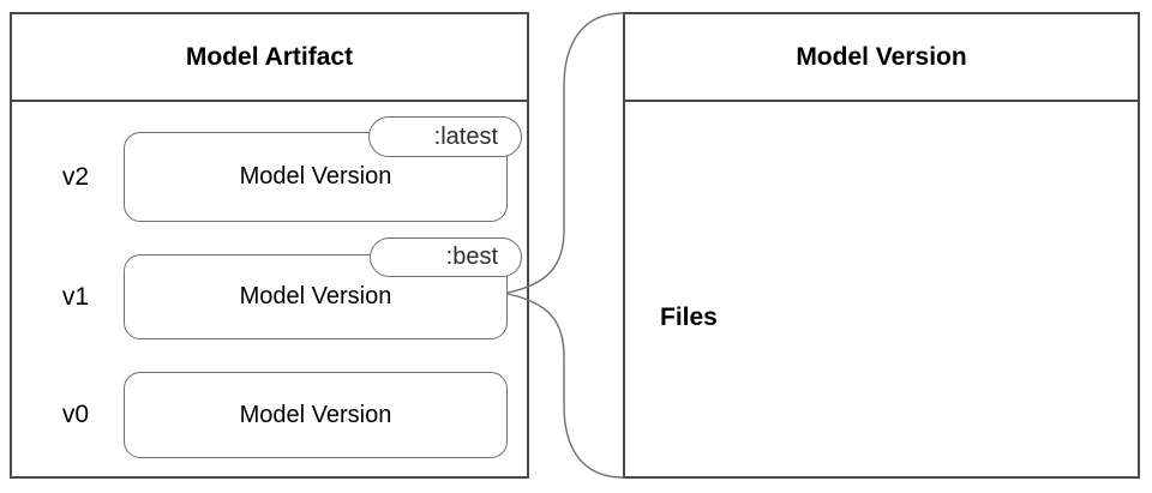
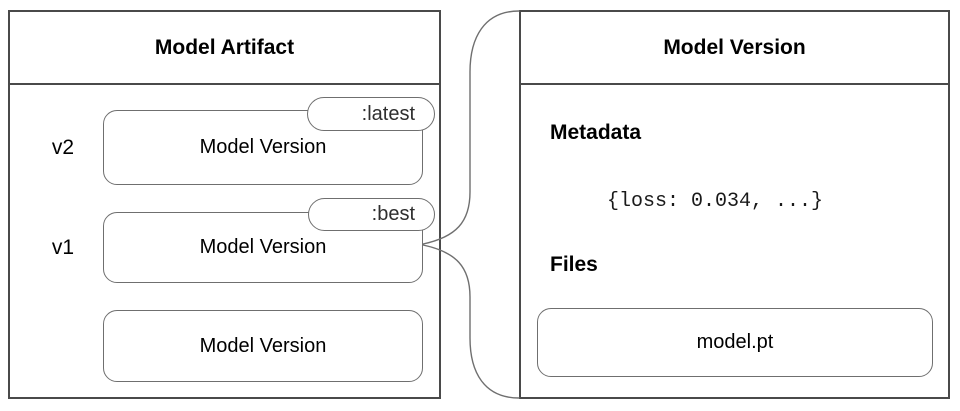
  Model Artifact
  v2
  Model Version
  :latest
  v1
  Model Version
  :best
- v0
  Model Version
  Model Version
+ Metadata
+ {loss: 0.034, ...}
  Files
+ model.pt
